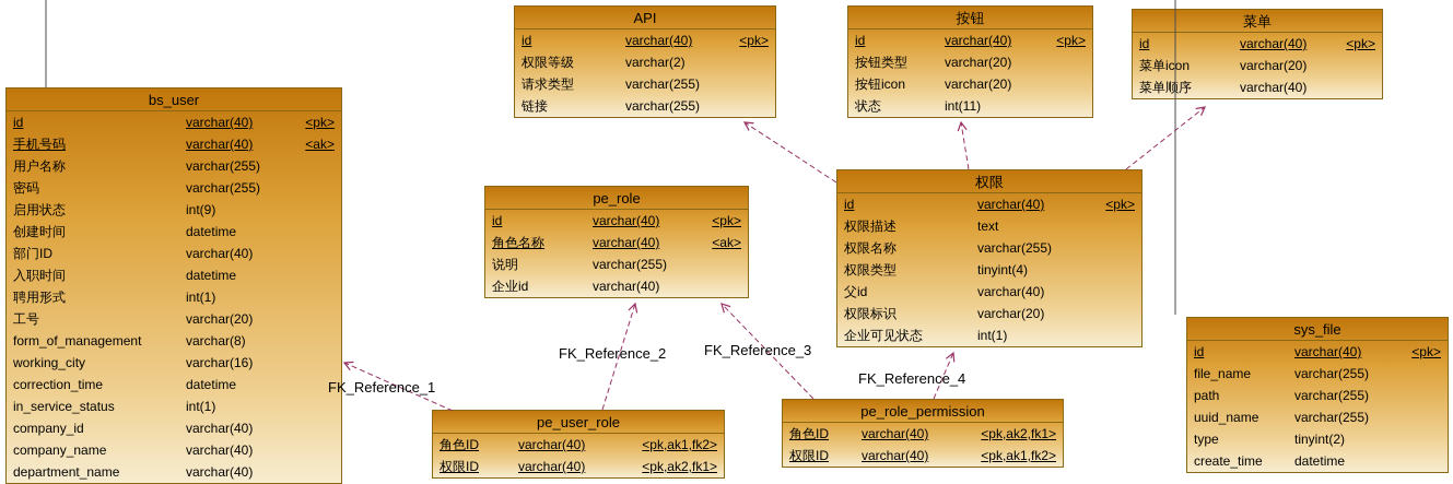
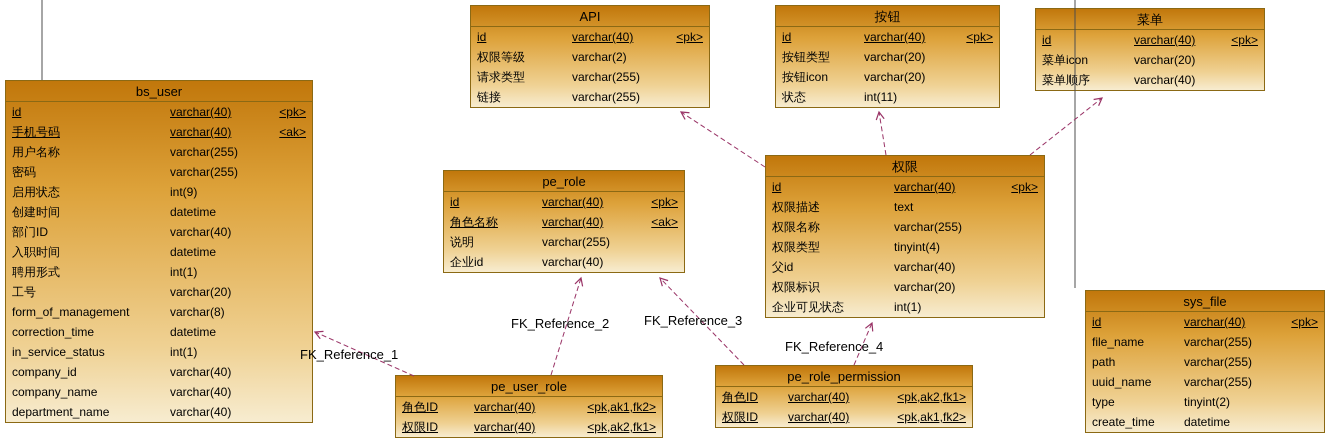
  bs_user
  id
  varchar(40)
  <pk>
  手机号码
  varchar(40)
  <ak>
  用户名称
  varchar(255)
  密码
  varchar(255)
  启用状态
  int(9)
  创建时间
  datetime
  部门ID
  varchar(40)
  入职时间
  datetime
  聘用形式
  int(1)
  工号
  varchar(20)
  form_of_management
  varchar(8)
- working_city
- varchar(16)
  correction_time
  datetime
  in_service_status
  int(1)
  company_id
  varchar(40)
  company_name
  varchar(40)
  department_name
  varchar(40)
  API
  id
  varchar(40)
  <pk>
  权限等级
  varchar(2)
  请求类型
  varchar(255)
  链接
  varchar(255)
  按钮
  id
  varchar(40)
  <pk>
  按钮类型
  varchar(20)
  按钮icon
  varchar(20)
  状态
  int(11)
  菜单
  id
  varchar(40)
  <pk>
  菜单icon
  varchar(20)
  菜单顺序
  varchar(40)
  pe_role
  id
  varchar(40)
  <pk>
  角色名称
  varchar(40)
  <ak>
  说明
  varchar(255)
  企业id
  varchar(40)
  权限
  id
  varchar(40)
  <pk>
  权限描述
  text
  权限名称
  varchar(255)
  权限类型
  tinyint(4)
  父id
  varchar(40)
  权限标识
  varchar(20)
  企业可见状态
  int(1)
  sys_file
  id
  varchar(40)
  <pk>
  file_name
  varchar(255)
  path
  varchar(255)
  uuid_name
  varchar(255)
  type
  tinyint(2)
  create_time
  datetime
  pe_user_role
  角色ID
  varchar(40)
  <pk,ak1,fk2>
  权限ID
  varchar(40)
  <pk,ak2,fk1>
  pe_role_permission
  角色ID
  varchar(40)
  <pk,ak2,fk1>
  权限ID
  varchar(40)
  <pk,ak1,fk2>
  FK_Reference_1
  FK_Reference_2
  FK_Reference_3
  FK_Reference_4
